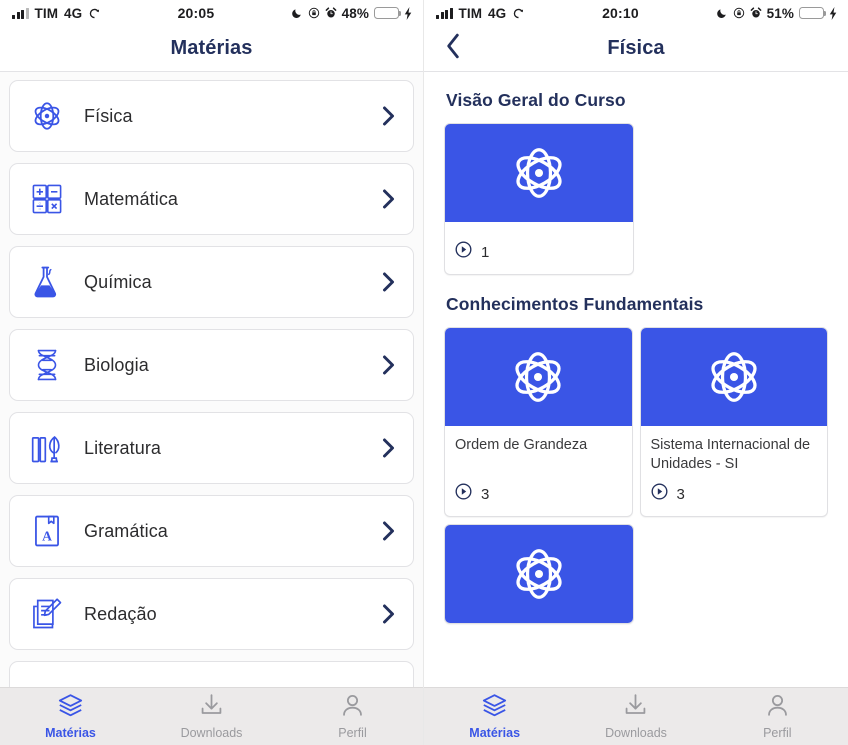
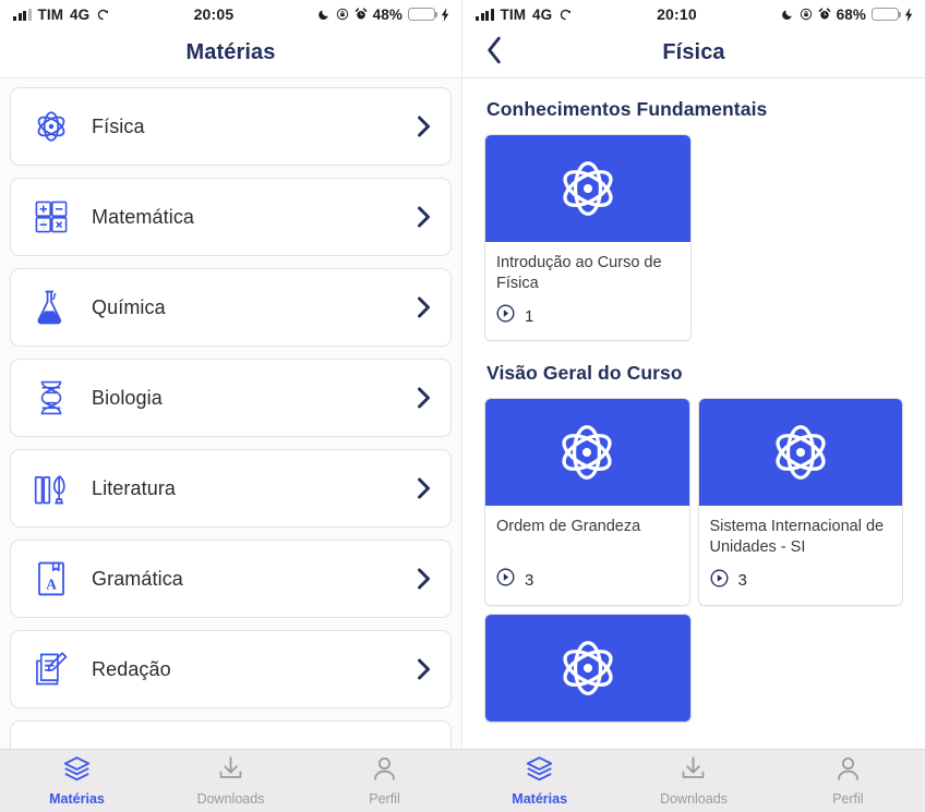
  TIM
  4G
  20:05
  48%
  Matérias
  Física
  Matemática
  Química
  Biologia
  Literatura
  A
  Gramática
  Redação
  Matérias
  Downloads
  Perfil
  TIM
  4G
  20:10
- 51%
+ 68%
  Física
- Visão Geral do Curso
+ Conhecimentos Fundamentais
+ Introdução ao Curso de Física
  1
- Conhecimentos Fundamentais
+ Visão Geral do Curso
  Ordem de Grandeza
  3
  Sistema Internacional de Unidades - SI
  3
  Matérias
  Downloads
  Perfil
